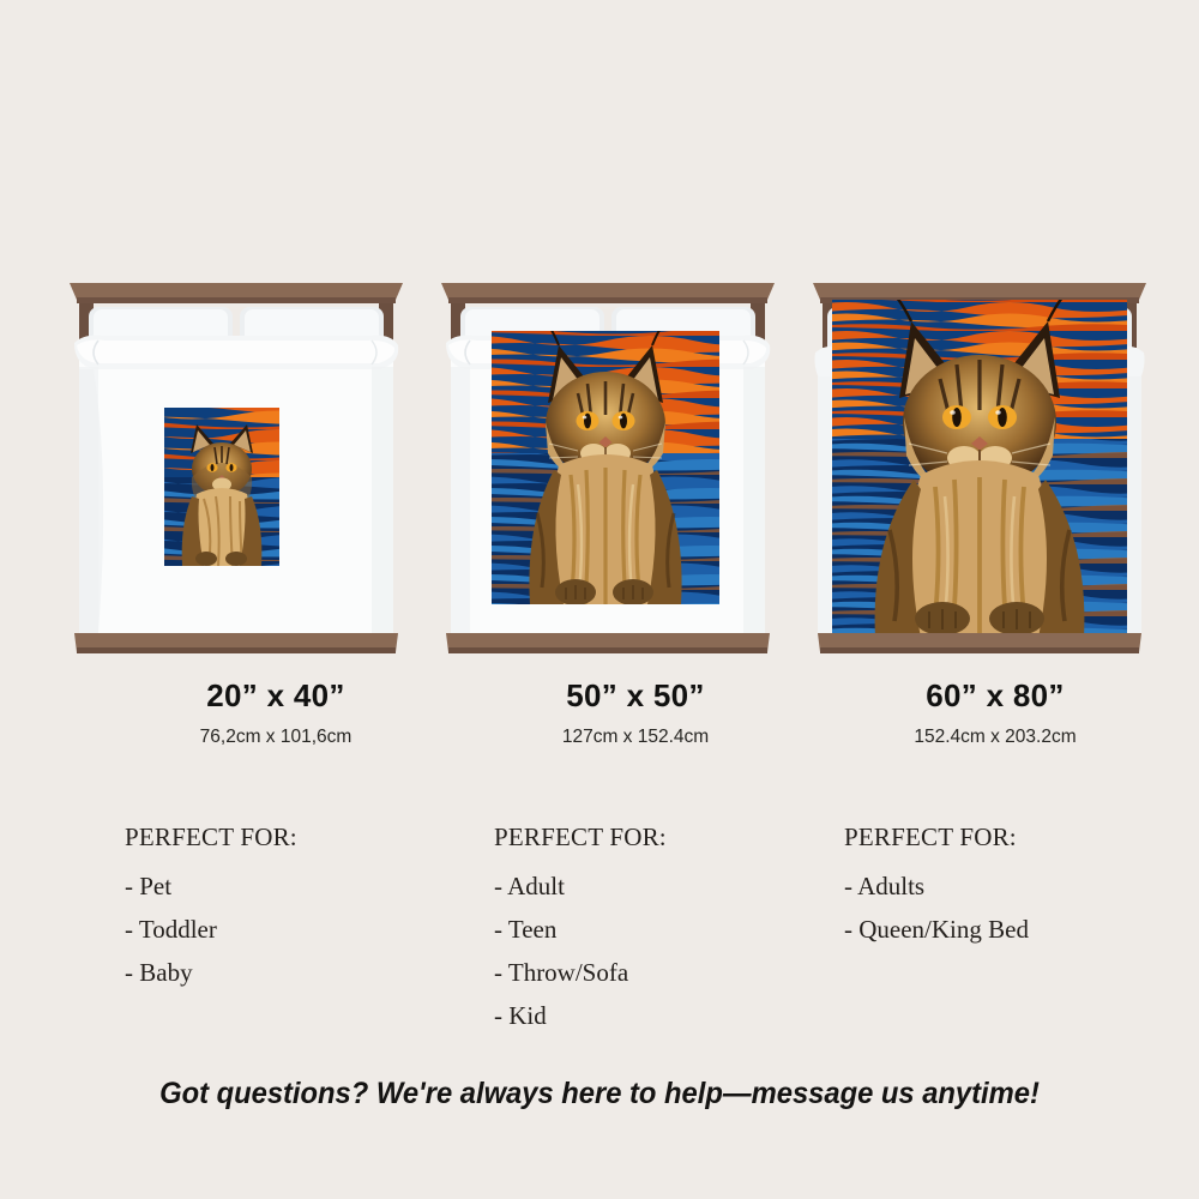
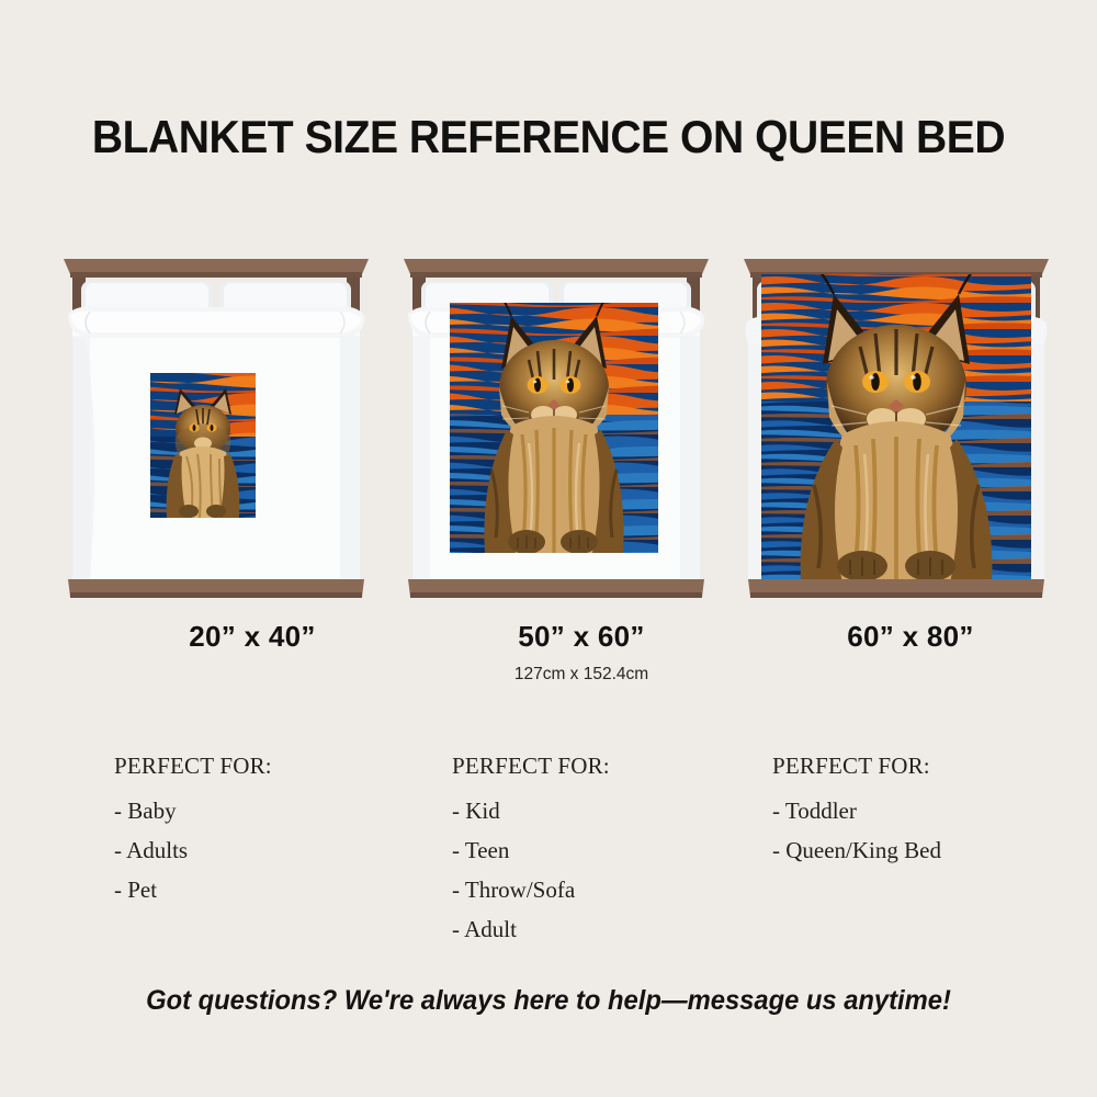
+ BLANKET SIZE REFERENCE ON QUEEN BED
  20” x 40”
- 76,2cm x 101,6cm
- 50” x 50”
+ 50” x 60”
  127cm x 152.4cm
  60” x 80”
- 152.4cm x 203.2cm
  PERFECT FOR:
- - Pet
+ - Baby
- - Toddler
+ - Adults
- - Baby
+ - Pet
  PERFECT FOR:
- - Adult
+ - Kid
  - Teen
  - Throw/Sofa
- - Kid
+ - Adult
  PERFECT FOR:
- - Adults
+ - Toddler
  - Queen/King Bed
  Got questions? We're always here to help—message us anytime!
